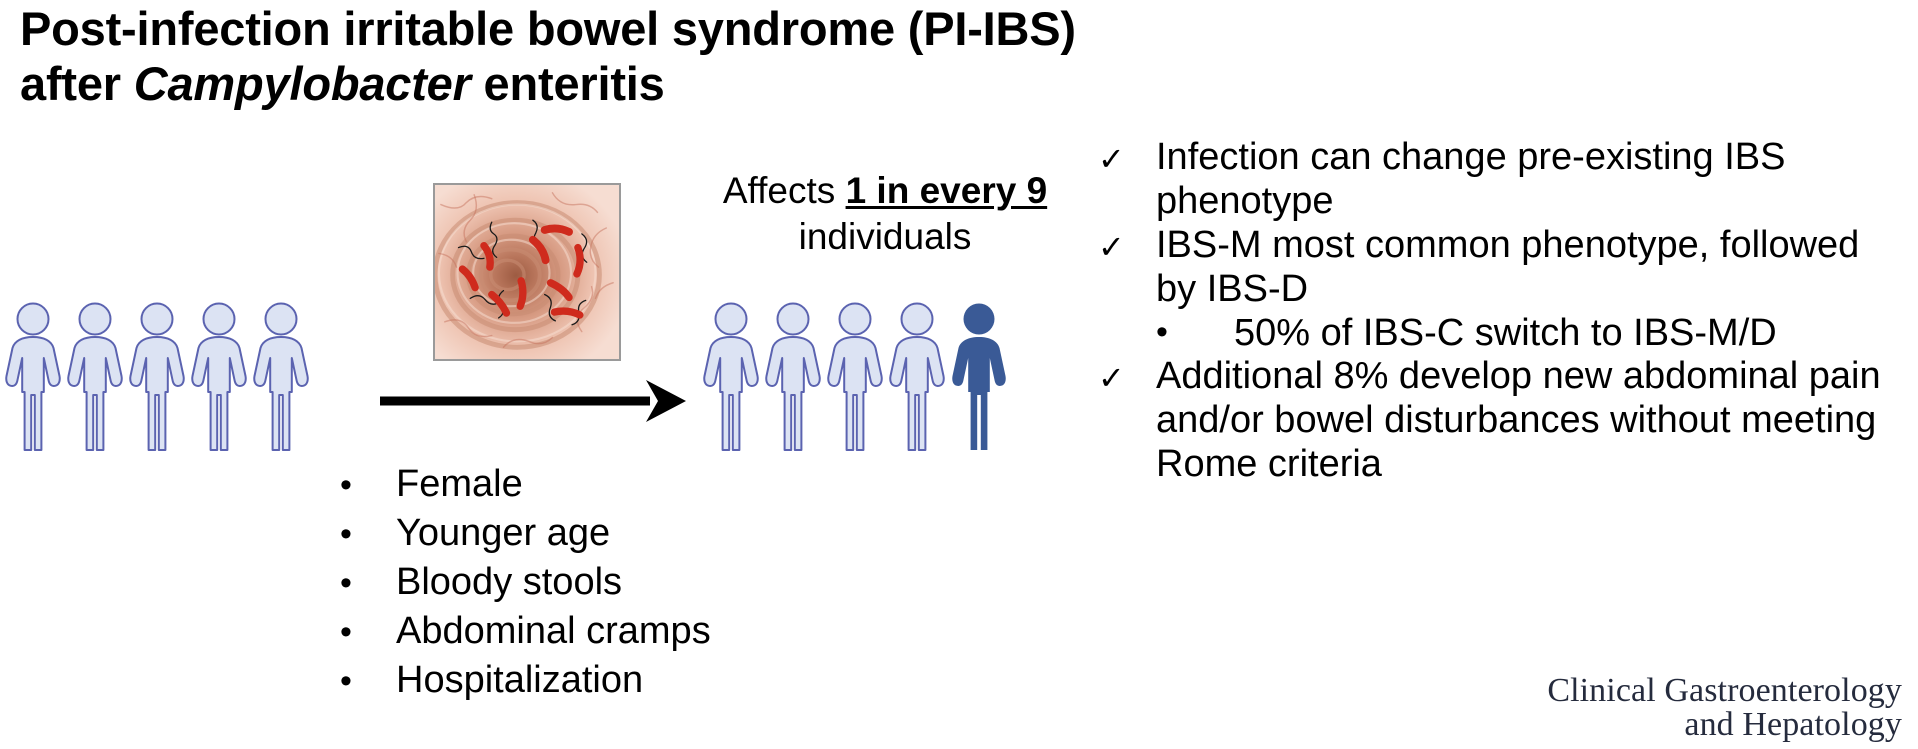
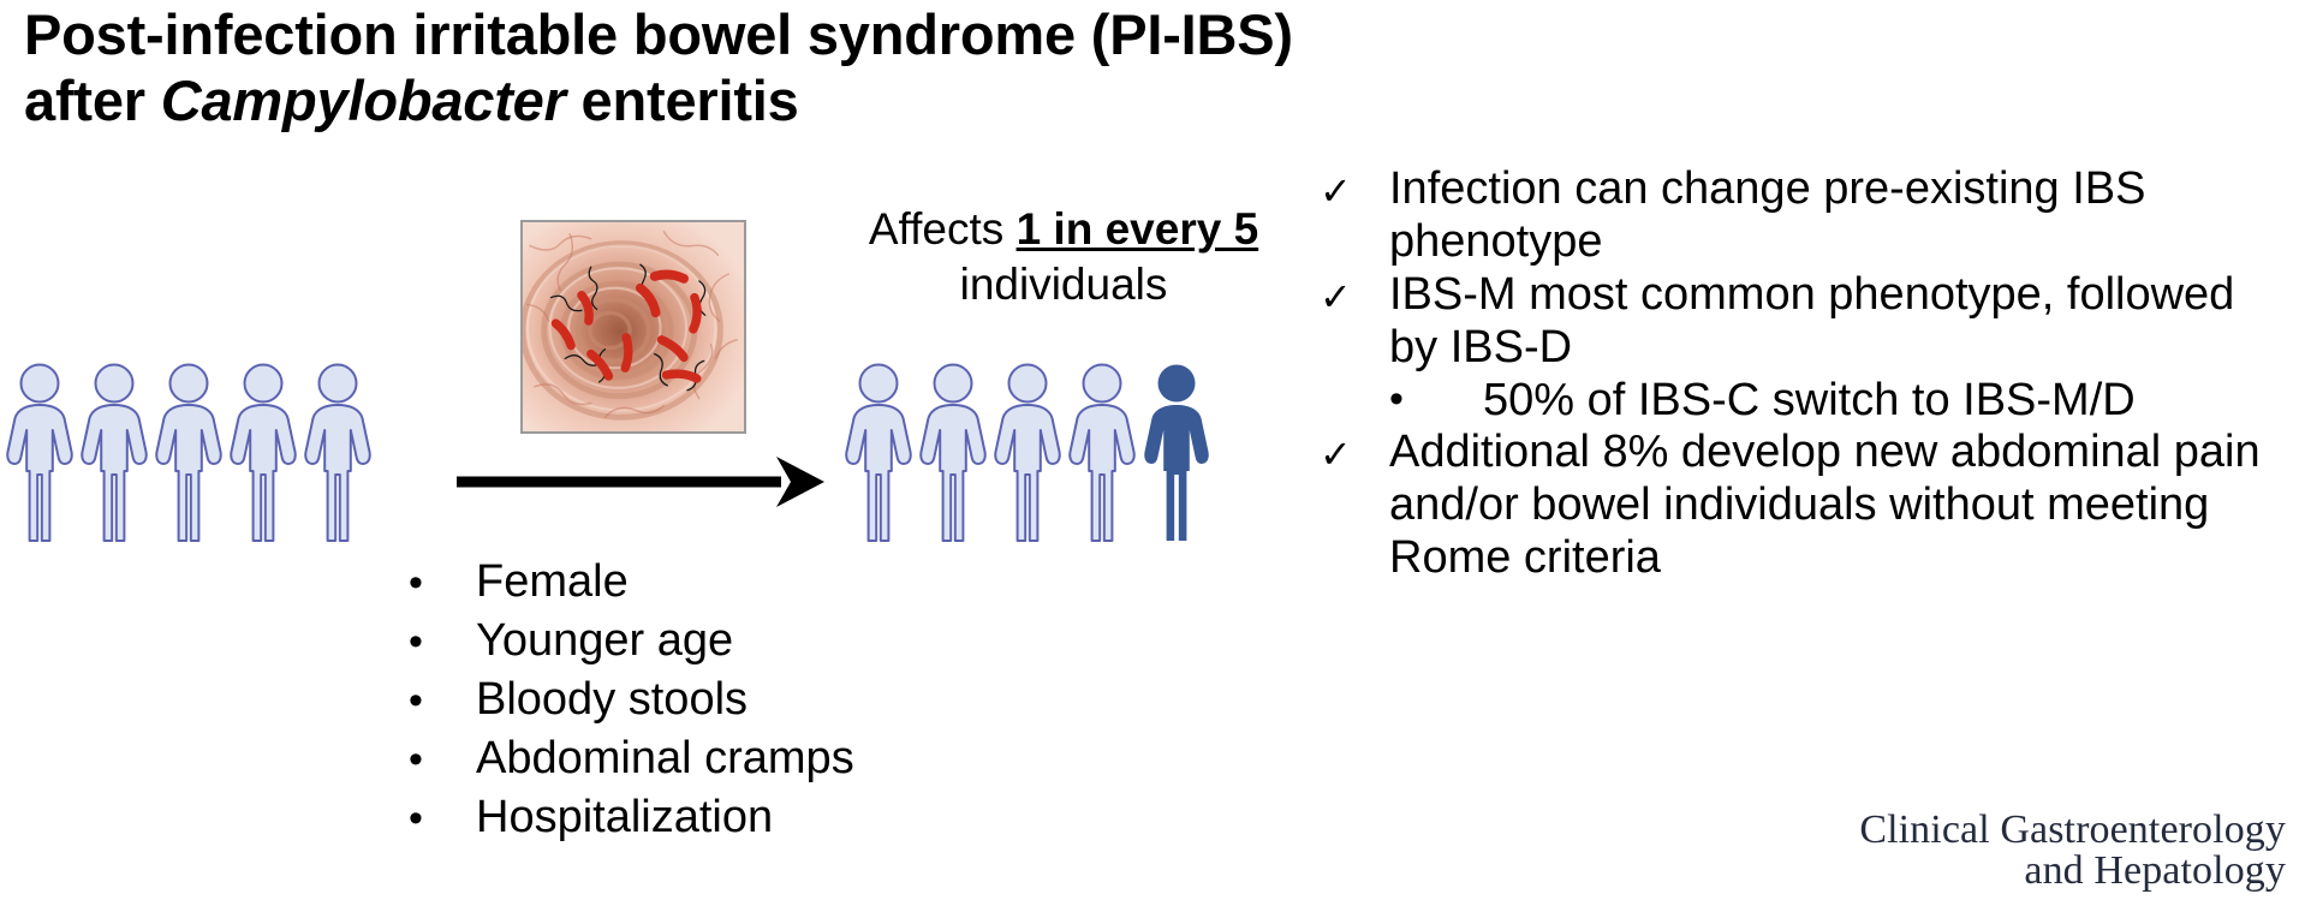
  Post-infection irritable bowel syndrome (PI-IBS)
  after Campylobacter enteritis
- Affects 1 in every 9
+ Affects 1 in every 5
  individuals
  •
  Female
  •
  Younger age
  •
  Bloody stools
  •
  Abdominal cramps
  •
  Hospitalization
  ✓
  Infection can change pre-existing IBS phenotype
  ✓
  IBS-M most common phenotype, followed by IBS-D
  •
  50% of IBS-C switch to IBS-M/D
  ✓
- Additional 8% develop new abdominal pain and/or bowel disturbances without meeting Rome criteria
+ Additional 8% develop new abdominal pain and/or bowel individuals without meeting Rome criteria
  Clinical Gastroenterology
  and Hepatology
